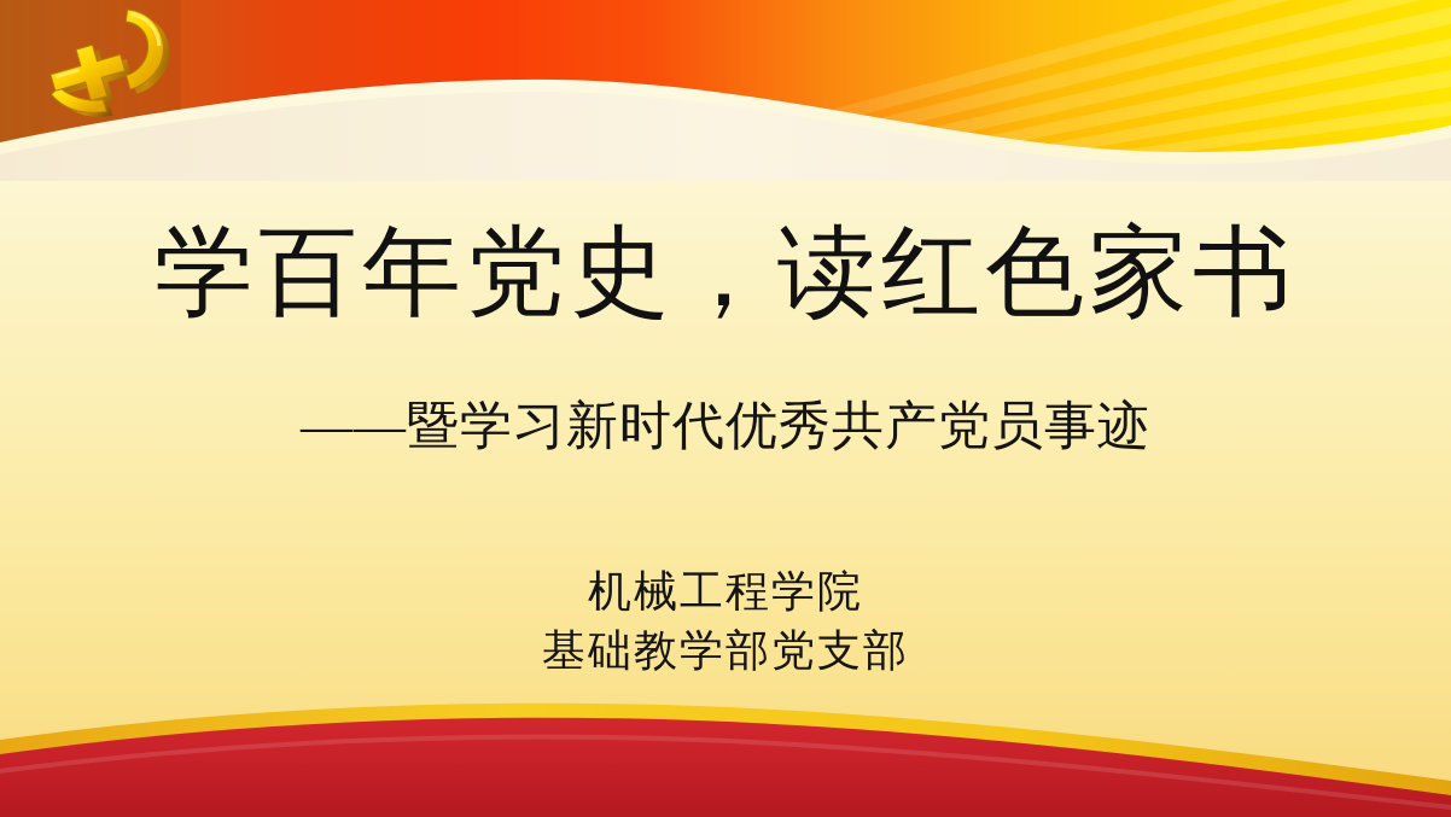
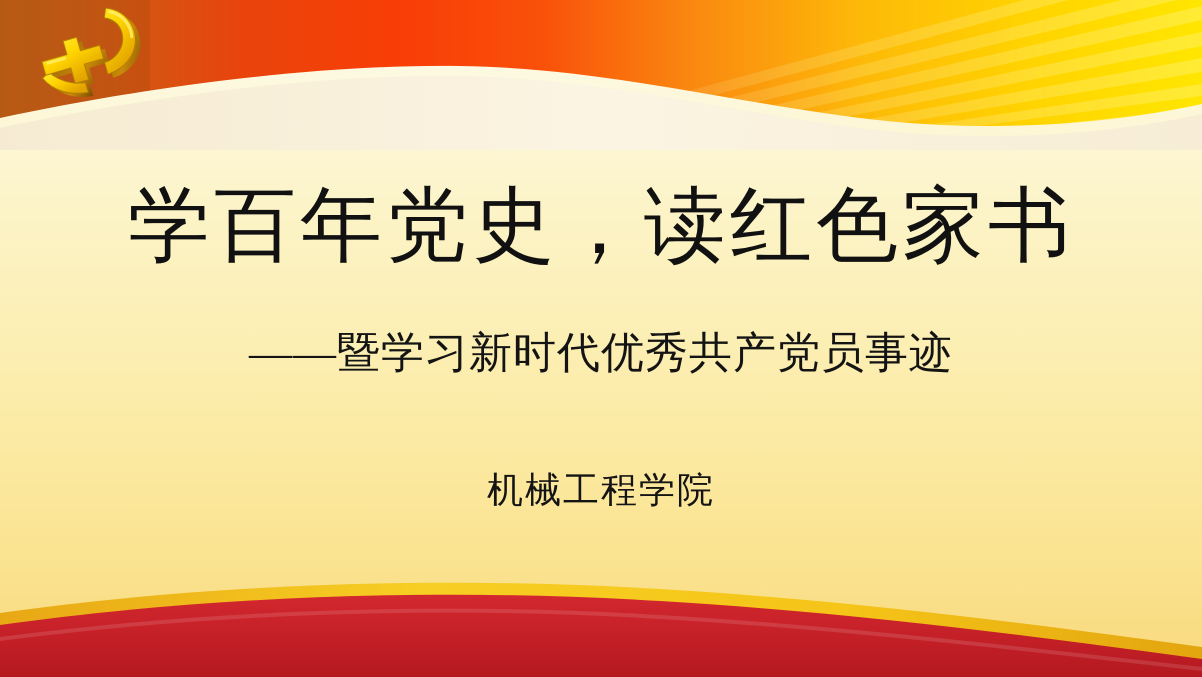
  学百年党史，读红色家书
  ——暨学习新时代优秀共产党员事迹
  机械工程学院
- 基础教学部党支部
